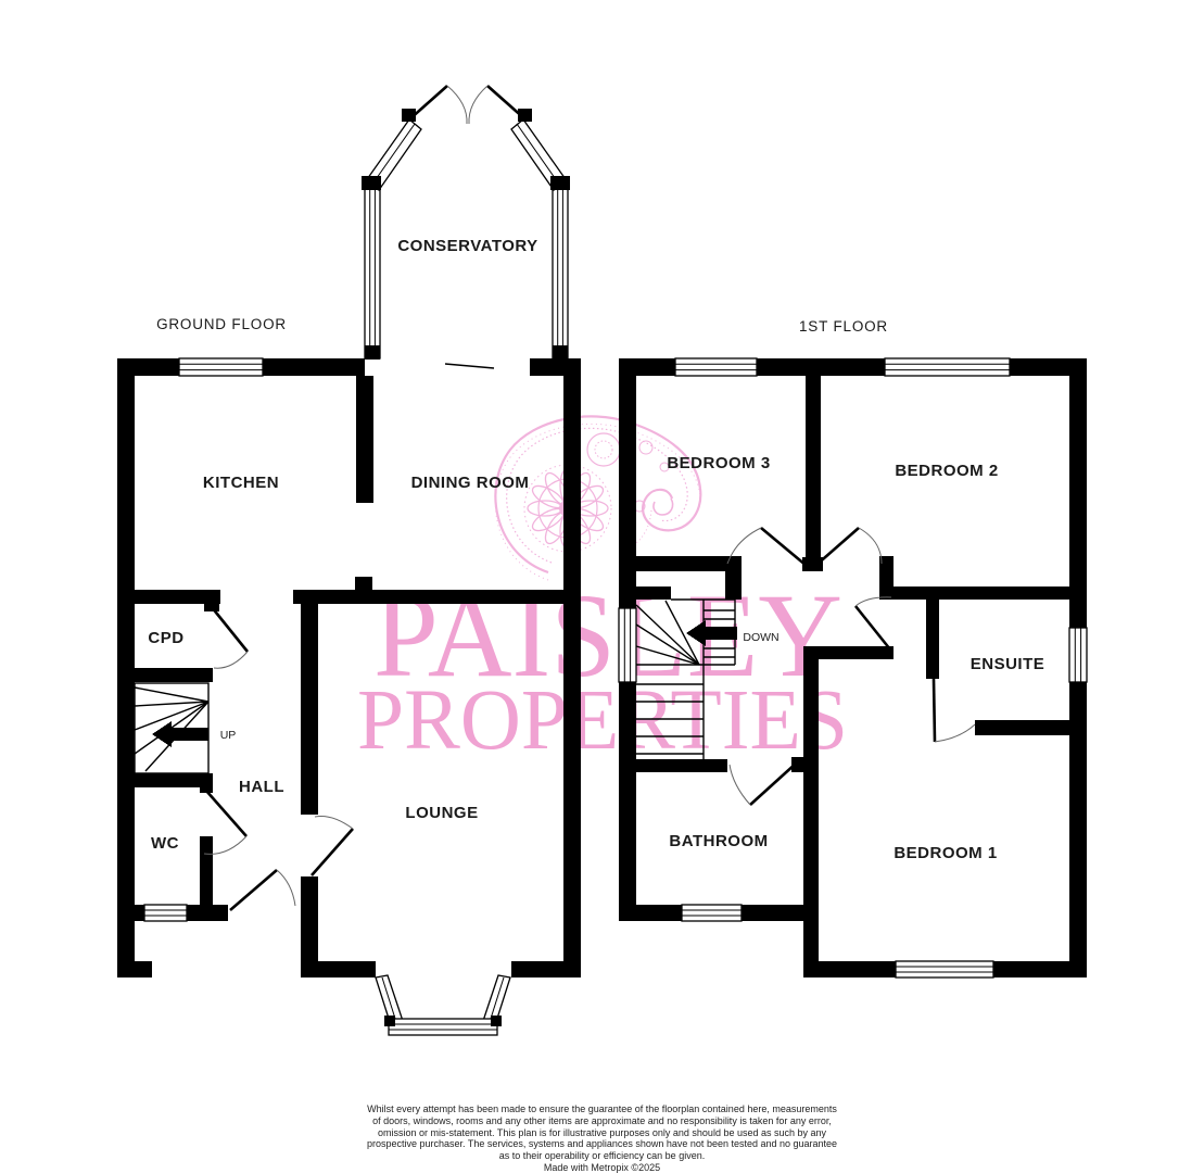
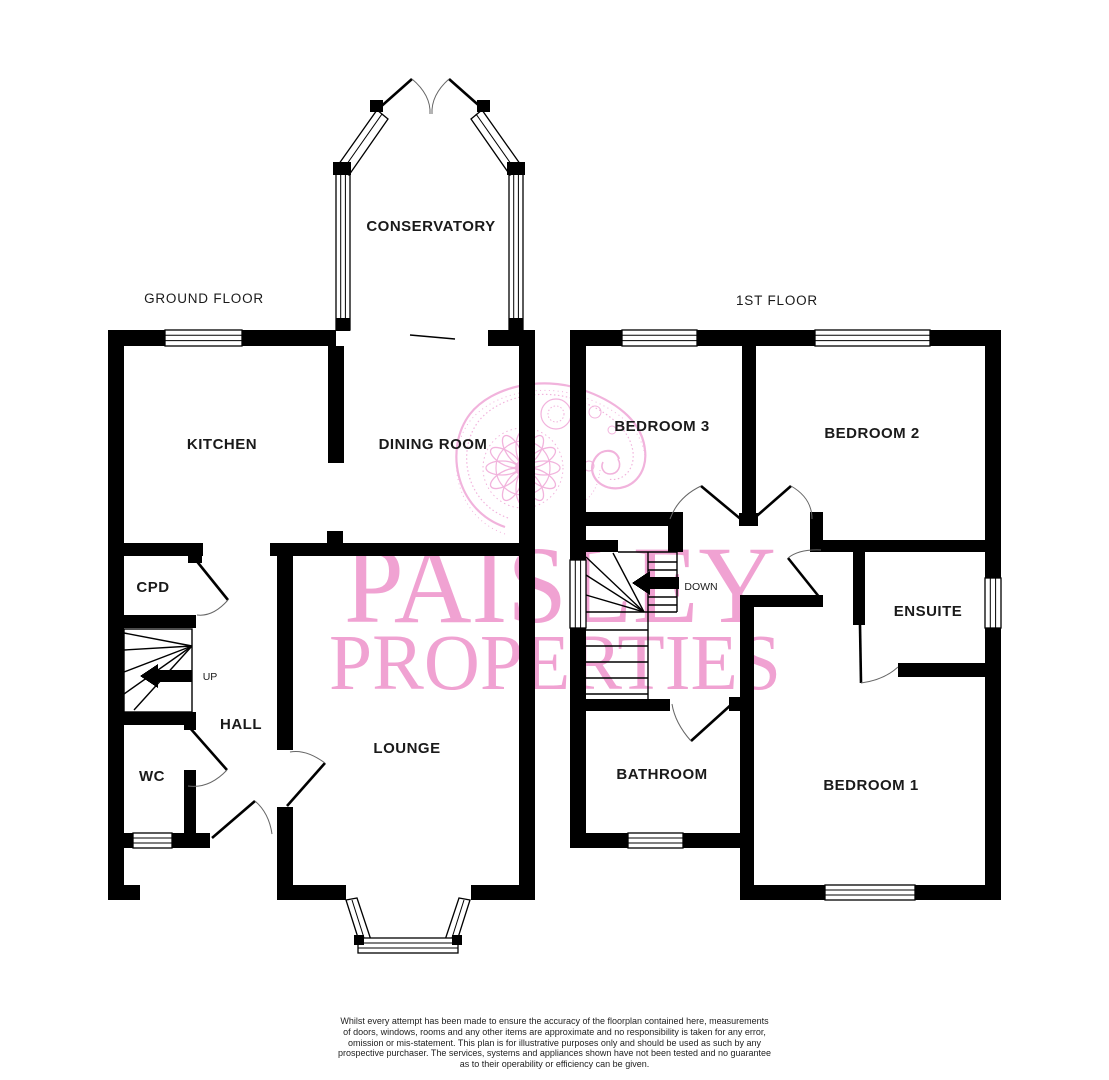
  PAISLY
  PROPERTIES
  GROUND FLOOR
  CONSERVATORY
  KITCHEN
  DINING ROOM
  CPD
  UP
  HALL
  WC
  LOUNGE
  1ST FLOOR
  BEDROOM 3
  BEDROOM 2
  DOWN
  ENSUITE
  BATHROOM
  BEDROOM 1
- Whilst every attempt has been made to ensure the guarantee of the floorplan contained here, measurements
+ Whilst every attempt has been made to ensure the accuracy of the floorplan contained here, measurements
  of doors, windows, rooms and any other items are approximate and no responsibility is taken for any error,
  omission or mis-statement. This plan is for illustrative purposes only and should be used as such by any
  prospective purchaser. The services, systems and appliances shown have not been tested and no guarantee
  as to their operability or efficiency can be given.
- Made with Metropix ©2025
